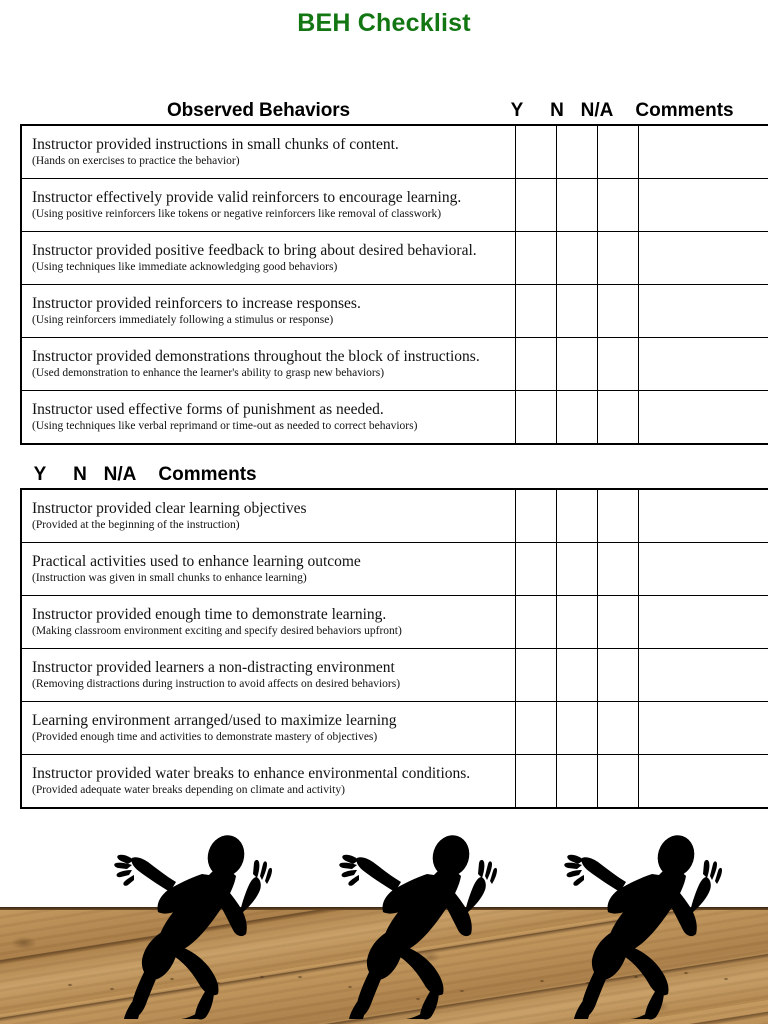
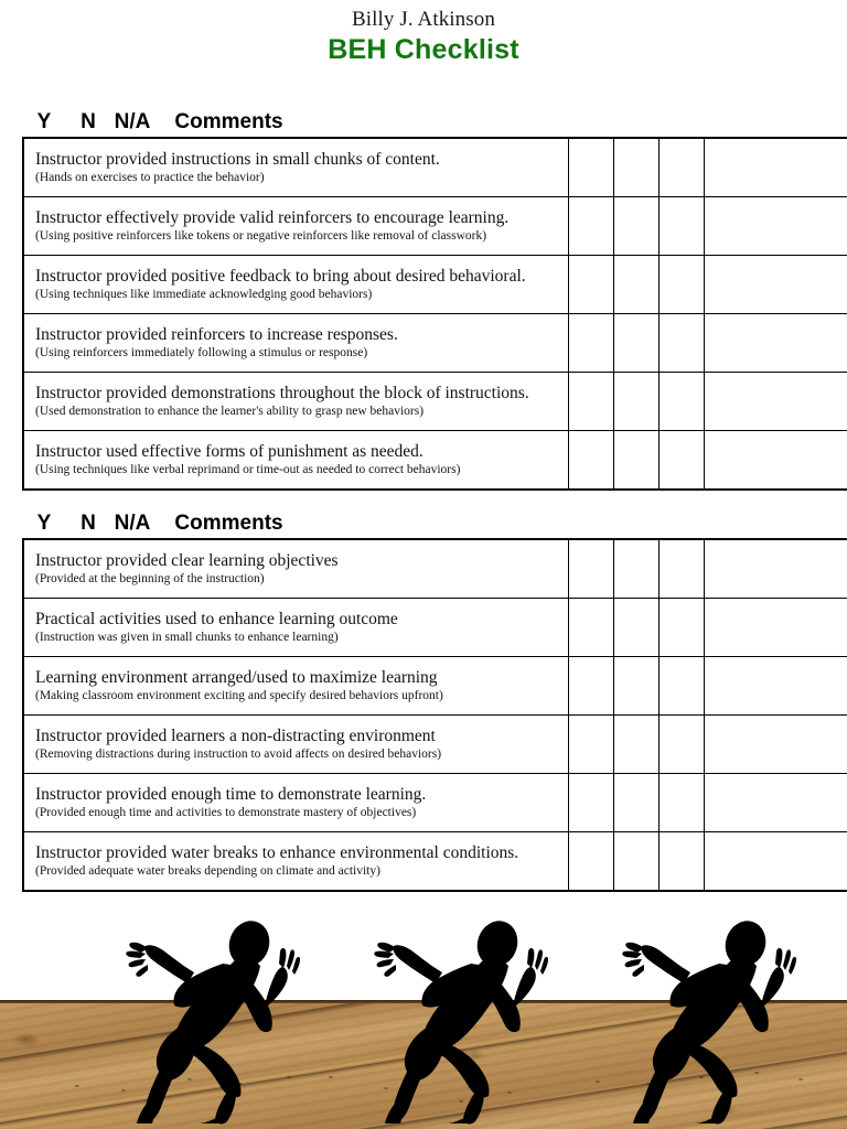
+ Billy J. Atkinson
  BEH Checklist
- Observed Behaviors
  Y
  N
  N/A
  Comments
  Instructor provided instructions in small chunks of content. (Hands on exercises to practice the behavior)
  Instructor effectively provide valid reinforcers to encourage learning. (Using positive reinforcers like tokens or negative reinforcers like removal of classwork)
  Instructor provided positive feedback to bring about desired behavioral. (Using techniques like immediate acknowledging good behaviors)
  Instructor provided reinforcers to increase responses. (Using reinforcers immediately following a stimulus or response)
  Instructor provided demonstrations throughout the block of instructions. (Used demonstration to enhance the learner's ability to grasp new behaviors)
  Instructor used effective forms of punishment as needed. (Using techniques like verbal reprimand or time-out as needed to correct behaviors)
  Y
  N
  N/A
  Comments
  Instructor provided clear learning objectives (Provided at the beginning of the instruction)
  Practical activities used to enhance learning outcome (Instruction was given in small chunks to enhance learning)
- Instructor provided enough time to demonstrate learning. (Making classroom environment exciting and specify desired behaviors upfront)
+ Learning environment arranged/used to maximize learning (Making classroom environment exciting and specify desired behaviors upfront)
  Instructor provided learners a non-distracting environment (Removing distractions during instruction to avoid affects on desired behaviors)
- Learning environment arranged/used to maximize learning (Provided enough time and activities to demonstrate mastery of objectives)
+ Instructor provided enough time to demonstrate learning. (Provided enough time and activities to demonstrate mastery of objectives)
  Instructor provided water breaks to enhance environmental conditions. (Provided adequate water breaks depending on climate and activity)
